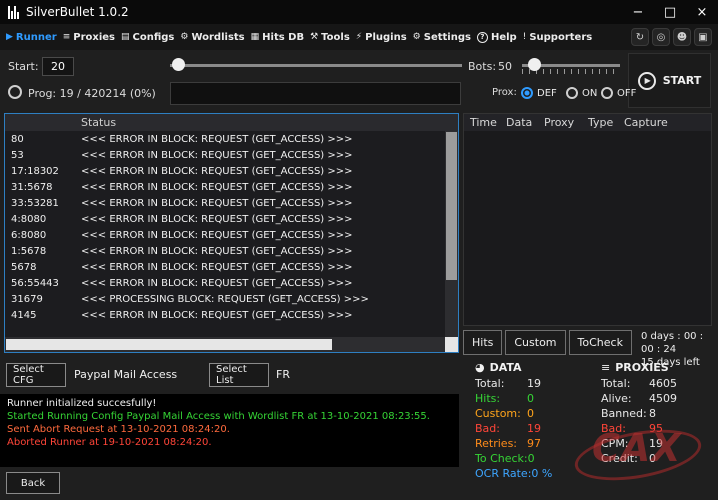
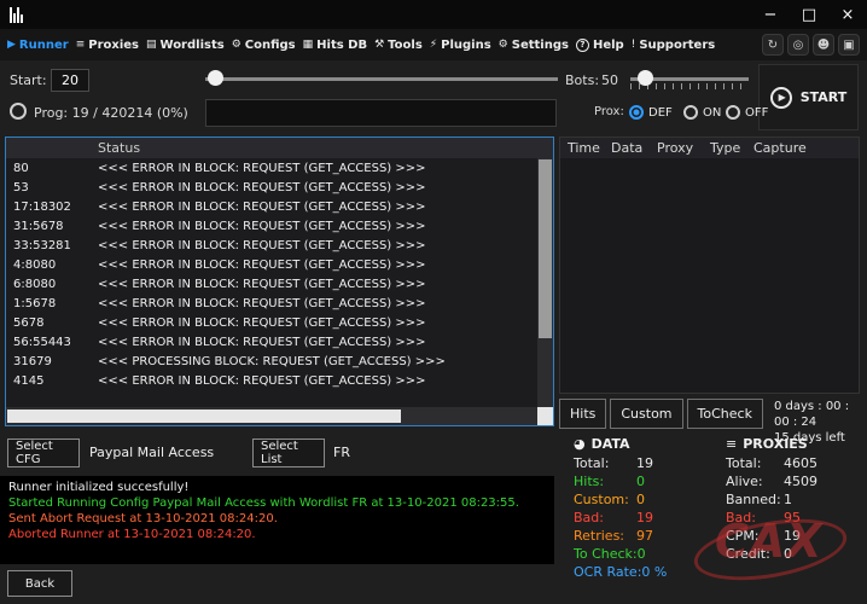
- SilverBullet 1.0.2
  −
  □
  ×
  ▶
  Runner
  ≡
  Proxies
  ▤
- Configs
+ Wordlists
  ⚙
- Wordlists
+ Configs
  ▦
  Hits DB
  ⚒
  Tools
  ⚡
  Plugins
  ⚙
  Settings
  ?
  Help
  !
  Supporters
  ↻
  ◎
  ☻
  ▣
  Start:
  20
  Bots:
  50
  ▶
  START
  Prog: 19 / 420214 (0%)
  Prox:
  DEF
  ON
  OFF
  Status
  80
  <<< ERROR IN BLOCK: REQUEST (GET_ACCESS) >>>
  53
  <<< ERROR IN BLOCK: REQUEST (GET_ACCESS) >>>
  17:18302
  <<< ERROR IN BLOCK: REQUEST (GET_ACCESS) >>>
  31:5678
  <<< ERROR IN BLOCK: REQUEST (GET_ACCESS) >>>
  33:53281
  <<< ERROR IN BLOCK: REQUEST (GET_ACCESS) >>>
  4:8080
  <<< ERROR IN BLOCK: REQUEST (GET_ACCESS) >>>
  6:8080
  <<< ERROR IN BLOCK: REQUEST (GET_ACCESS) >>>
  1:5678
  <<< ERROR IN BLOCK: REQUEST (GET_ACCESS) >>>
  5678
  <<< ERROR IN BLOCK: REQUEST (GET_ACCESS) >>>
  56:55443
  <<< ERROR IN BLOCK: REQUEST (GET_ACCESS) >>>
  31679
  <<< PROCESSING BLOCK: REQUEST (GET_ACCESS) >>>
  4145
  <<< ERROR IN BLOCK: REQUEST (GET_ACCESS) >>>
  Time
  Data
  Proxy
  Type
  Capture
  Hits
  Custom
  ToCheck
  0 days : 00 : 00 : 24
  15 days left
  Select CFG
  Paypal Mail Access
  Select List
  FR
  Runner initialized succesfully!
  Started Running Config Paypal Mail Access with Wordlist FR at 13-10-2021 08:23:55.
  Sent Abort Request at 13-10-2021 08:24:20.
- Aborted Runner at 19-10-2021 08:24:20.
+ Aborted Runner at 13-10-2021 08:24:20.
  ◕
  DATA
  Total:
  19
  Hits:
  0
  Custom:
  0
  Bad:
  19
  Retries:
  97
  To Check:
  0
  OCR Rate:
  0 %
  ≡
  PROXIES
  Total:
  4605
  Alive:
  4509
  Banned:
- 8
+ 1
  Bad:
  95
  CPM:
  19
  Credit:
  0
  Back
  CAX
